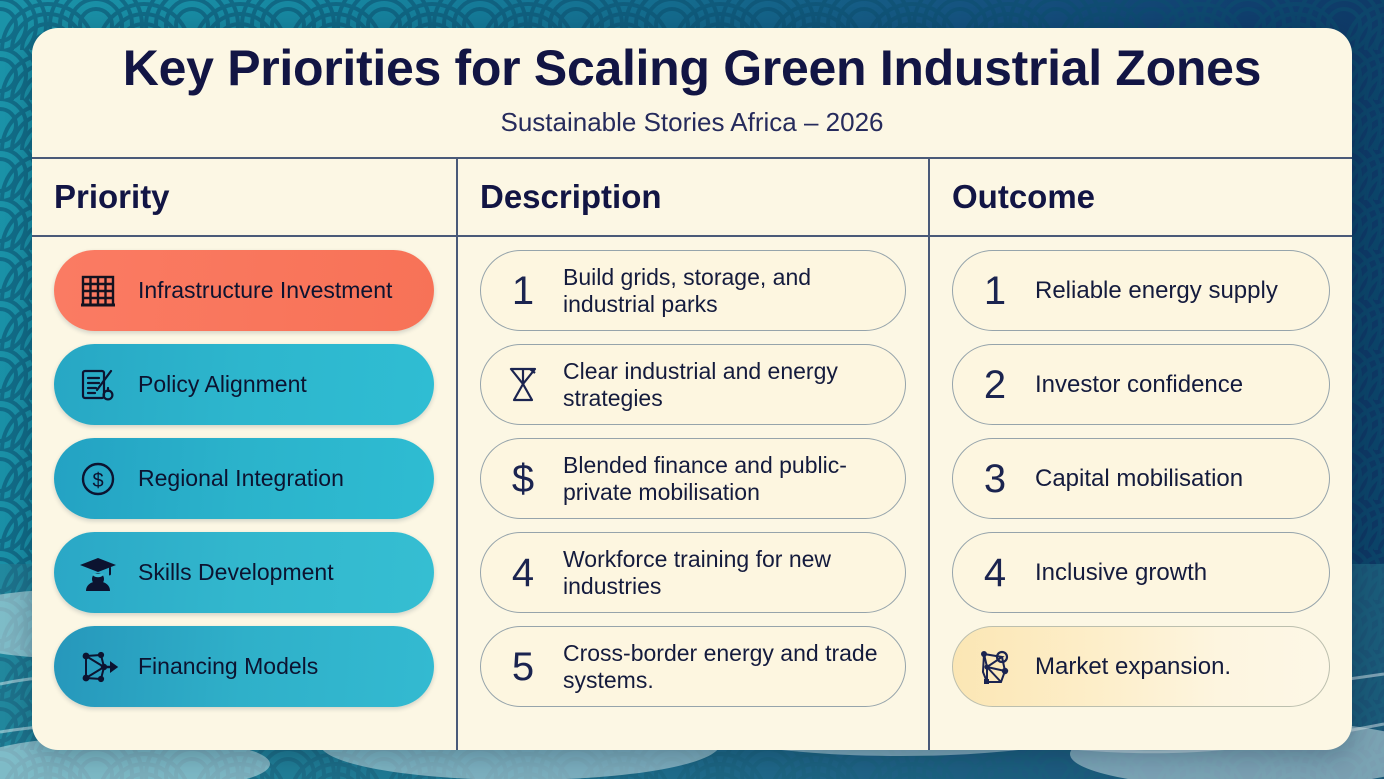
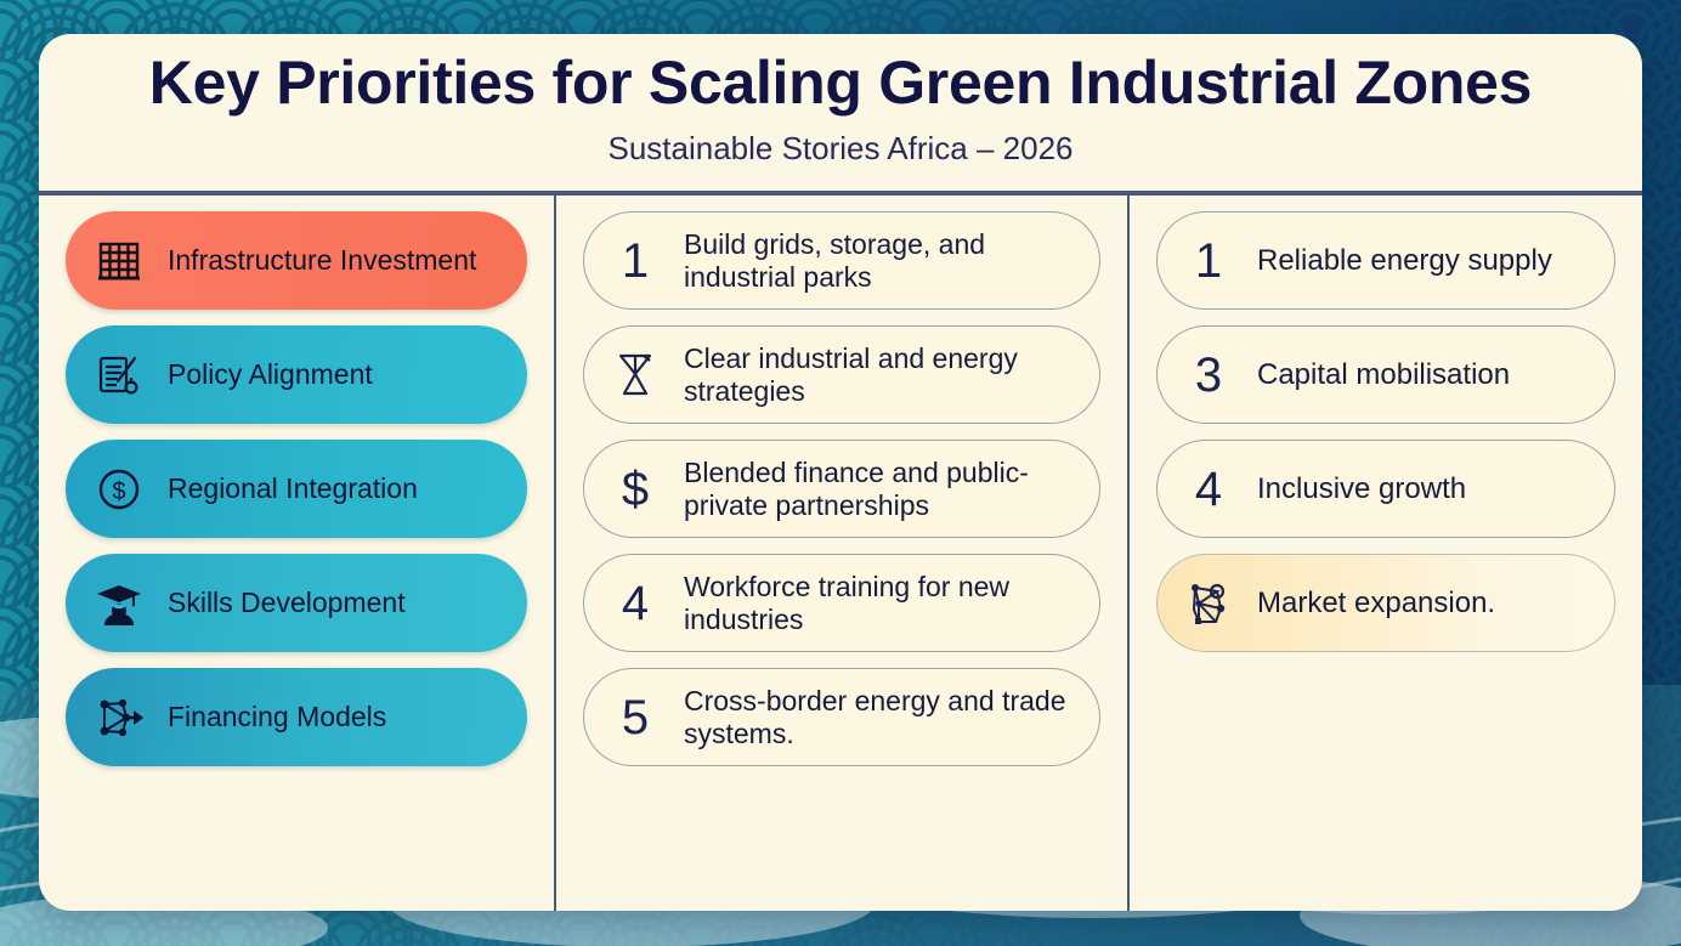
  Key Priorities for Scaling Green Industrial Zones
  Sustainable Stories Africa – 2026
- Priority
- Description
- Outcome
  Infrastructure Investment
  Policy Alignment
  $
  Regional Integration
  Skills Development
  Financing Models
  1
  Build grids, storage, and industrial parks
  Clear industrial and energy strategies
  $
- Blended finance and public-private mobilisation
+ Blended finance and public-private partnerships
  4
  Workforce training for new industries
  5
  Cross-border energy and trade systems.
  1
  Reliable energy supply
- 2
- Investor confidence
  3
  Capital mobilisation
  4
  Inclusive growth
  Market expansion.
